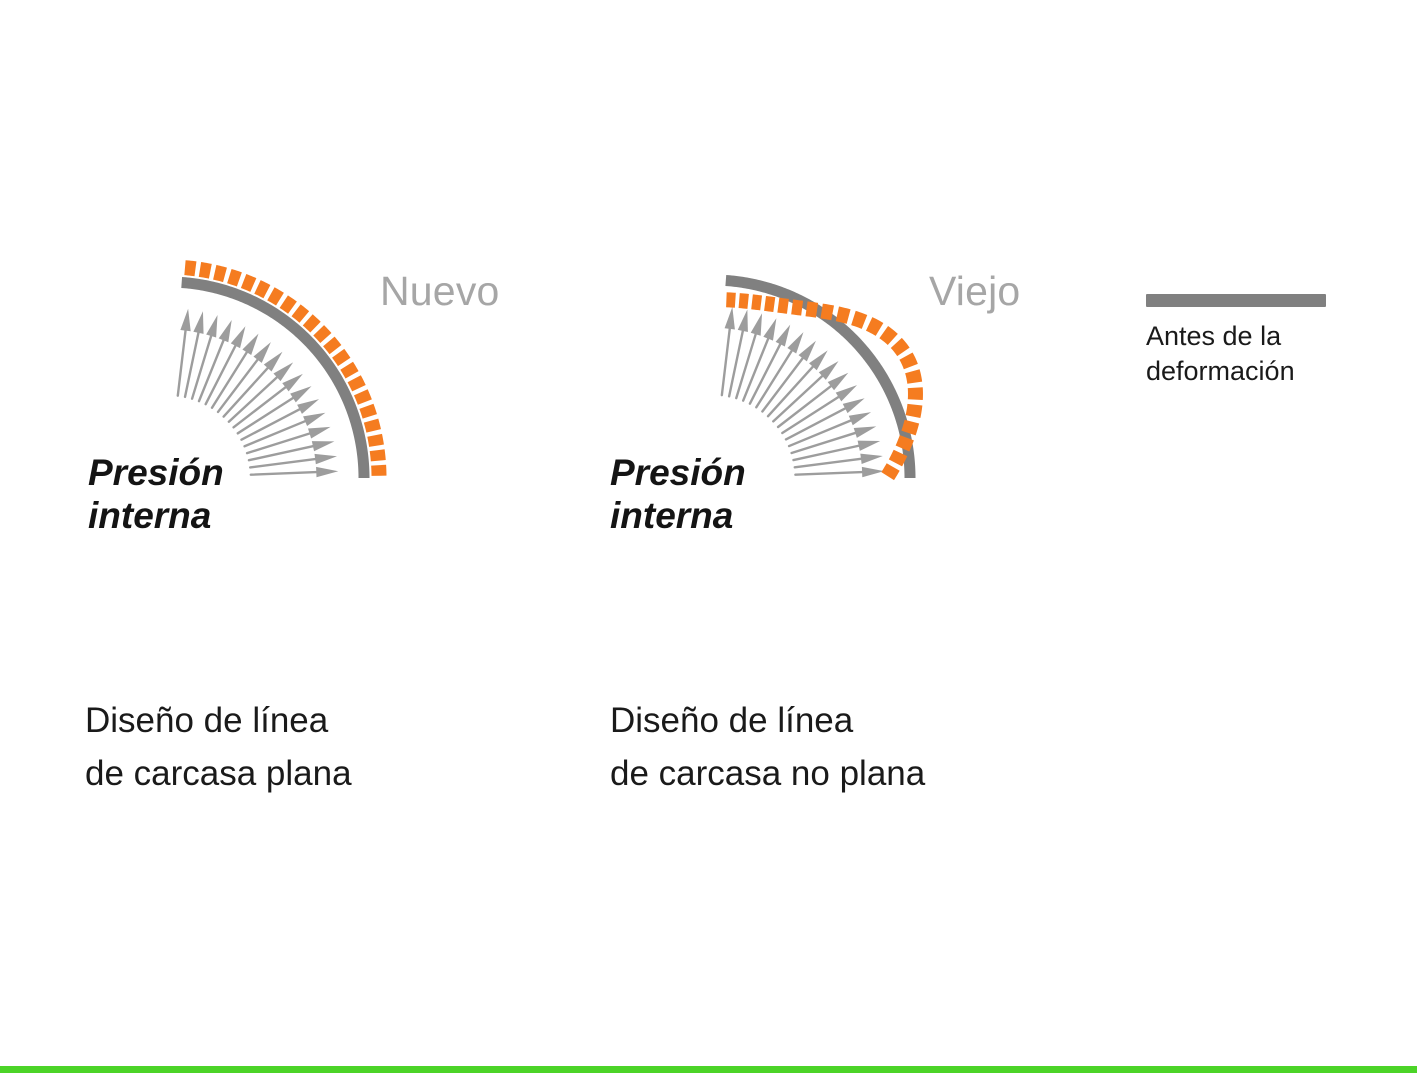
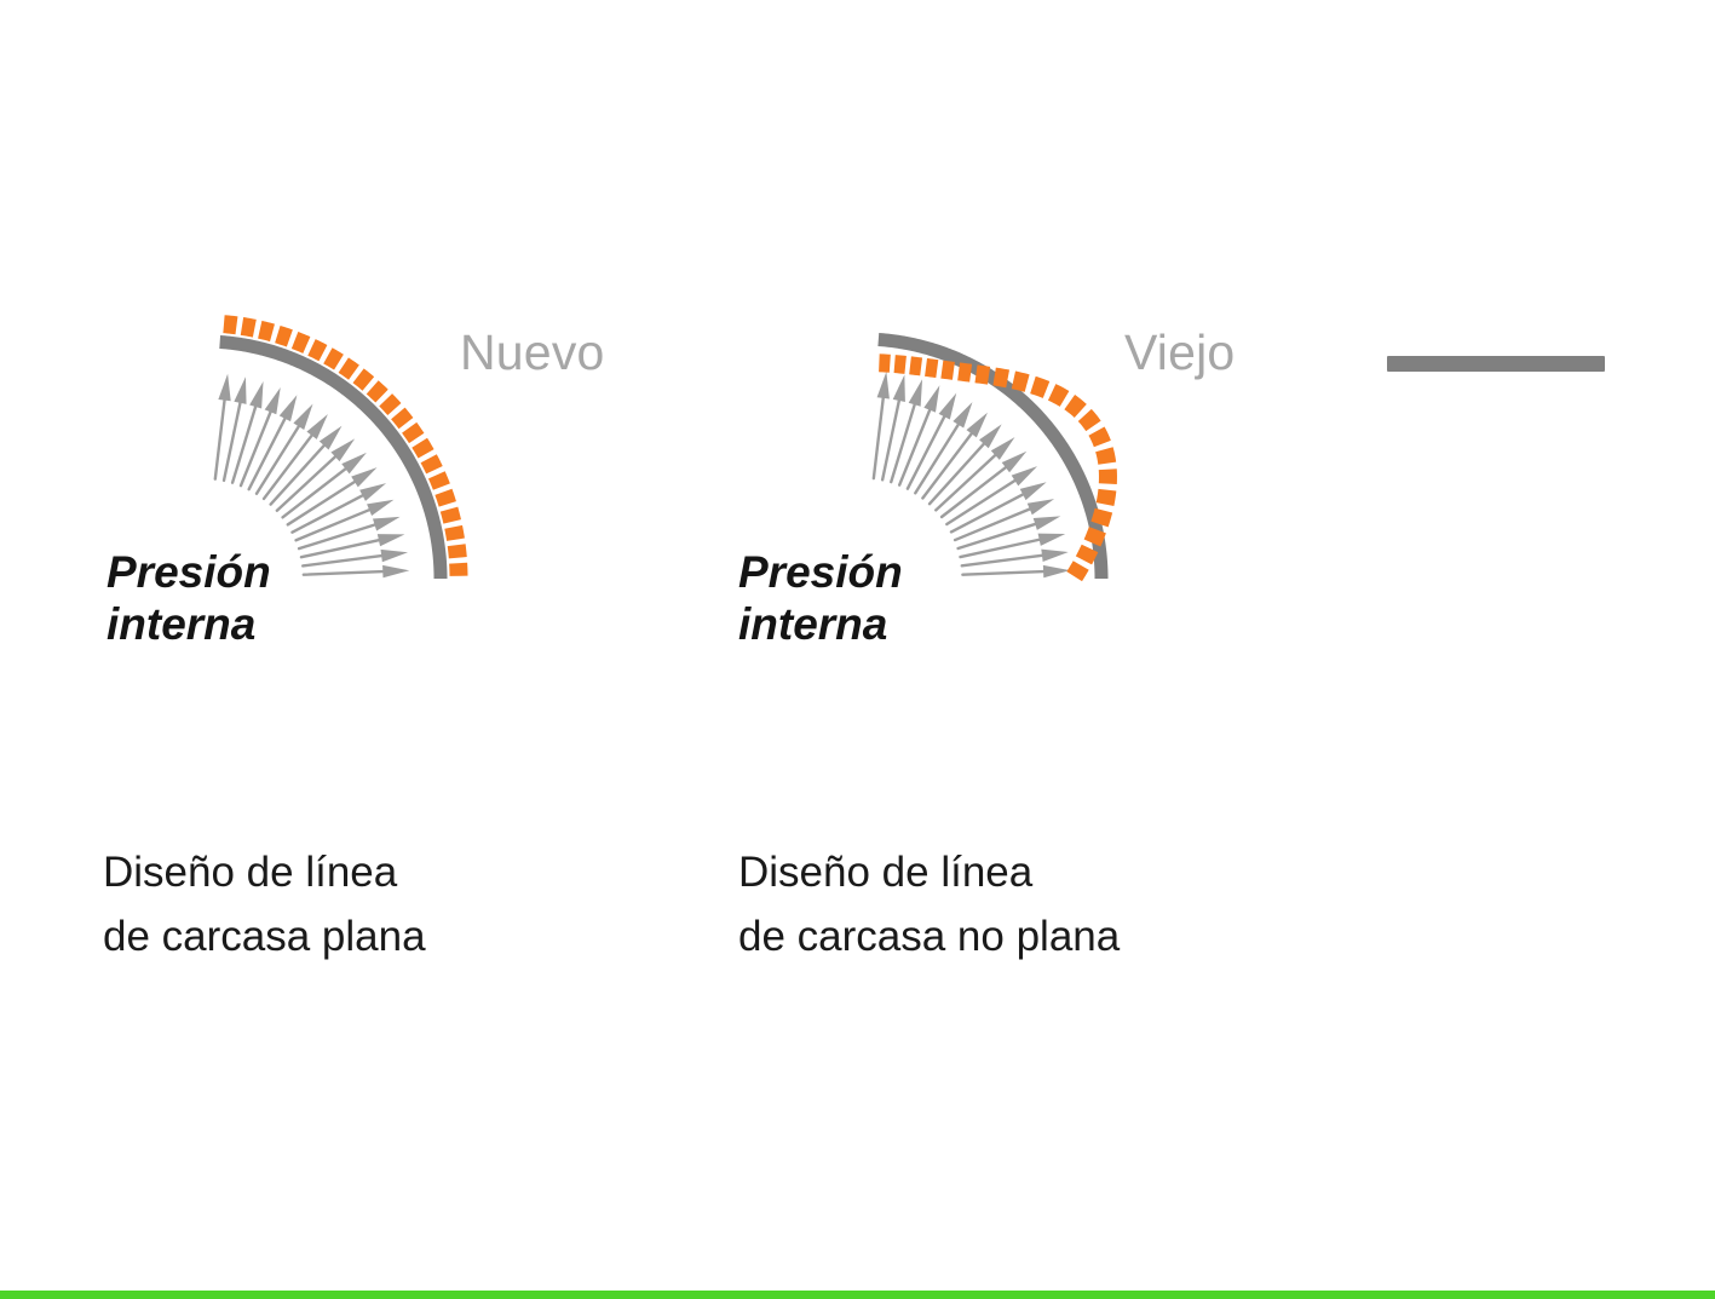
  Nuevo
  Viejo
  Presión
  interna
  Presión
  interna
  Diseño de línea
  de carcasa plana
  Diseño de línea
  de carcasa no plana
- Antes de la
- deformación
